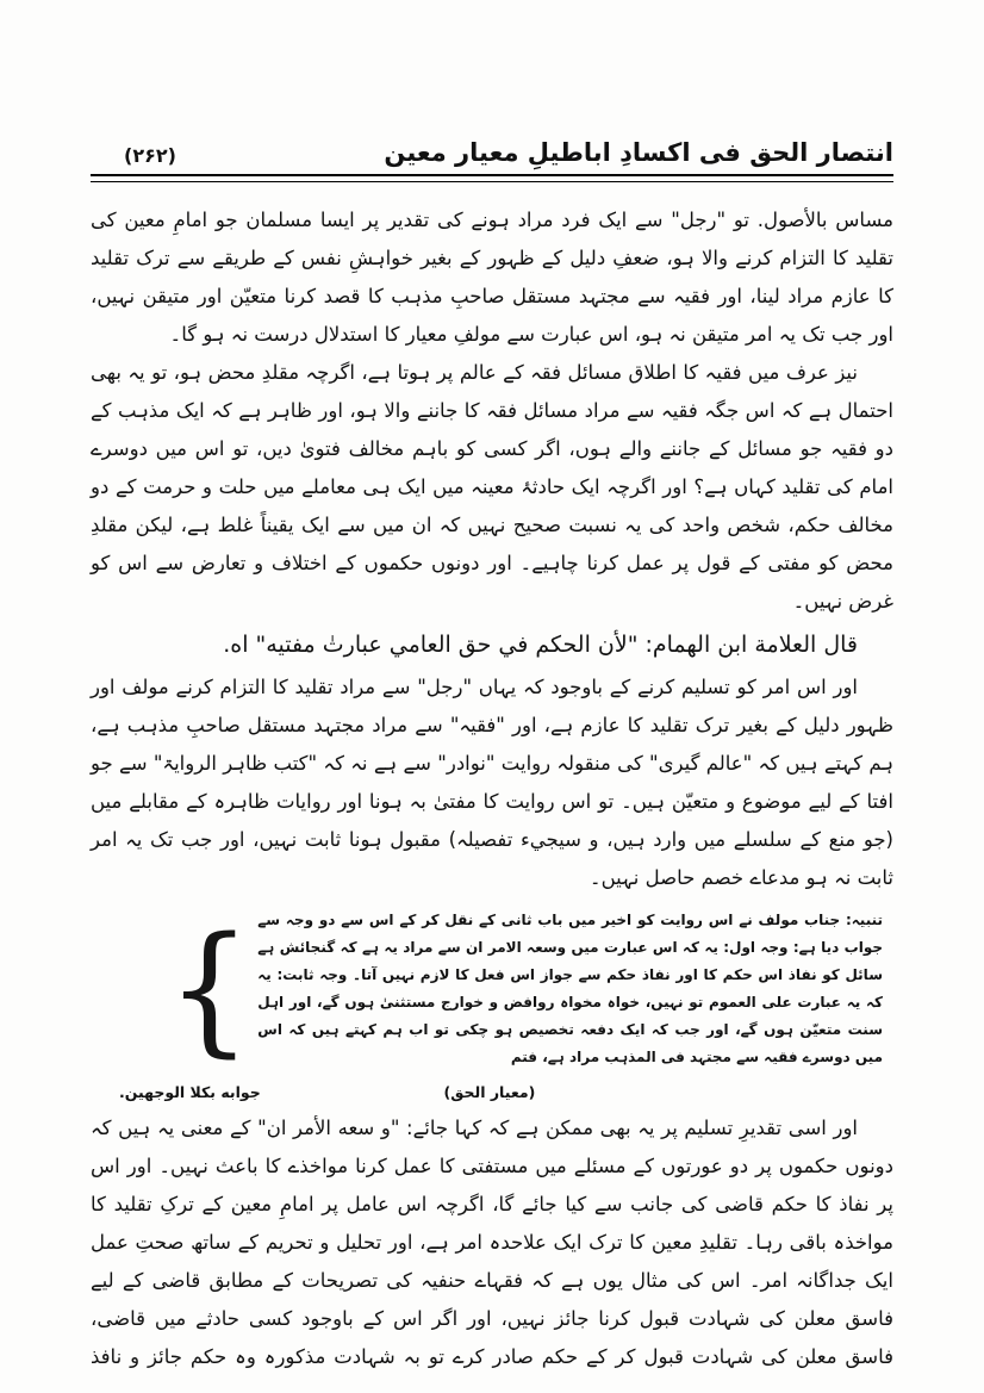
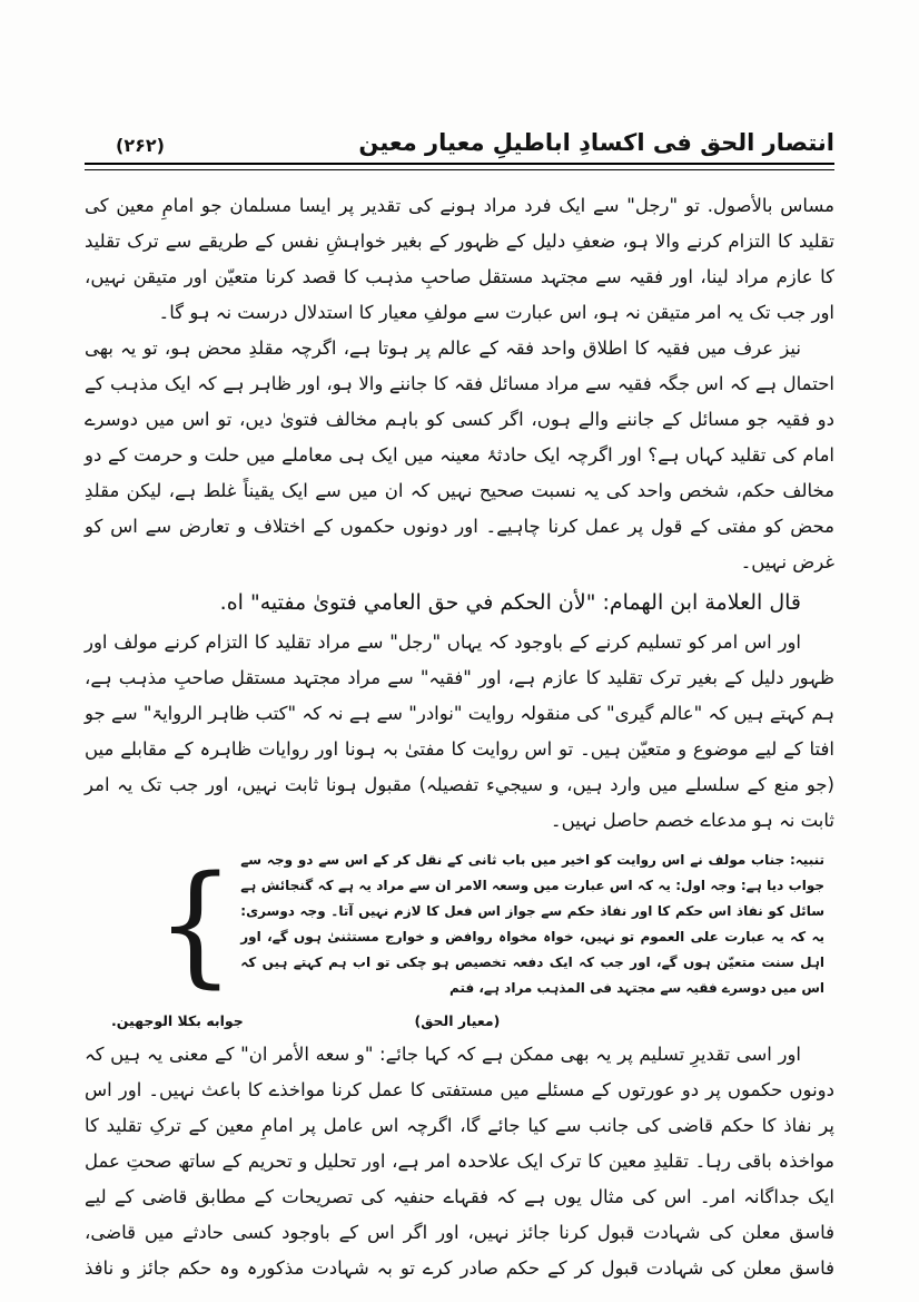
  انتصار الحق فی اکسادِ اباطیلِ معیار معین
  (۲۶۲)
  مساس بالأصول. تو "رجل" سے ایک فرد مراد ہونے کی تقدیر پر ایسا مسلمان جو امامِ معین کی تقلید کا التزام کرنے والا ہو، ضعفِ دلیل کے ظہور کے بغیر خواہشِ نفس کے طریقے سے ترک تقلید کا عازم مراد لینا، اور فقیہ سے مجتہد مستقل صاحبِ مذہب کا قصد کرنا متعیّن اور متیقن نہیں، اور جب تک یہ امر متیقن نہ ہو، اس عبارت سے مولفِ معیار کا استدلال درست نہ ہو گا۔
- نیز عرف میں فقیہ کا اطلاق مسائل فقہ کے عالم پر ہوتا ہے، اگرچہ مقلدِ محض ہو، تو یہ بھی احتمال ہے کہ اس جگہ فقیہ سے مراد مسائل فقہ کا جاننے والا ہو، اور ظاہر ہے کہ ایک مذہب کے دو فقیہ جو مسائل کے جاننے والے ہوں، اگر کسی کو باہم مخالف فتویٰ دیں، تو اس میں دوسرے امام کی تقلید کہاں ہے؟ اور اگرچہ ایک حادثۂ معینہ میں ایک ہی معاملے میں حلت و حرمت کے دو مخالف حکم، شخص واحد کی یہ نسبت صحیح نہیں کہ ان میں سے ایک یقیناً غلط ہے، لیکن مقلدِ محض کو مفتی کے قول پر عمل کرنا چاہیے۔ اور دونوں حکموں کے اختلاف و تعارض سے اس کو غرض نہیں۔
+ نیز عرف میں فقیہ کا اطلاق واحد فقہ کے عالم پر ہوتا ہے، اگرچہ مقلدِ محض ہو، تو یہ بھی احتمال ہے کہ اس جگہ فقیہ سے مراد مسائل فقہ کا جاننے والا ہو، اور ظاہر ہے کہ ایک مذہب کے دو فقیہ جو مسائل کے جاننے والے ہوں، اگر کسی کو باہم مخالف فتویٰ دیں، تو اس میں دوسرے امام کی تقلید کہاں ہے؟ اور اگرچہ ایک حادثۂ معینہ میں ایک ہی معاملے میں حلت و حرمت کے دو مخالف حکم، شخص واحد کی یہ نسبت صحیح نہیں کہ ان میں سے ایک یقیناً غلط ہے، لیکن مقلدِ محض کو مفتی کے قول پر عمل کرنا چاہیے۔ اور دونوں حکموں کے اختلاف و تعارض سے اس کو غرض نہیں۔
- قال العلامة ابن الهمام: "لأن الحكم في حق العامي عبارتٰ مفتيه" اه.
+ قال العلامة ابن الهمام: "لأن الحكم في حق العامي فتوىٰ مفتيه" اه.
  اور اس امر کو تسلیم کرنے کے باوجود کہ یہاں "رجل" سے مراد تقلید کا التزام کرنے مولف اور ظہور دلیل کے بغیر ترک تقلید کا عازم ہے، اور "فقیہ" سے مراد مجتہد مستقل صاحبِ مذہب ہے، ہم کہتے ہیں کہ "عالم گیری" کی منقولہ روایت "نوادر" سے ہے نہ کہ "کتب ظاہر الروایۃ" سے جو افتا کے لیے موضوع و متعیّن ہیں۔ تو اس روایت کا مفتیٰ بہ ہونا اور روایات ظاہرہ کے مقابلے میں (جو منع کے سلسلے میں وارد ہیں، و سیجيء تفصیلہ) مقبول ہونا ثابت نہیں، اور جب تک یہ امر ثابت نہ ہو مدعاے خصم حاصل نہیں۔
  {
- تنبیہ: جناب مولف نے اس روایت کو اخیر میں باب ثانی کے نقل کر کے اس سے دو وجہ سے جواب دیا ہے: وجہ اول: یہ کہ اس عبارت میں وسعہ الامر ان سے مراد یہ ہے کہ گنجائش ہے سائل کو نفاذ اس حکم کا اور نفاذ حکم سے جواز اس فعل کا لازم نہیں آتا۔ وجہ ثابت: یہ کہ یہ عبارت علی العموم تو نہیں، خواہ مخواہ روافض و خوارج مستثنیٰ ہوں گے، اور اہل سنت متعیّن ہوں گے، اور جب کہ ایک دفعہ تخصیص ہو چکی تو اب ہم کہتے ہیں کہ اس میں دوسرے فقیہ سے مجتہد فی المذہب مراد ہے، فتم
+ تنبیہ: جناب مولف نے اس روایت کو اخیر میں باب ثانی کے نقل کر کے اس سے دو وجہ سے جواب دیا ہے: وجہ اول: یہ کہ اس عبارت میں وسعہ الامر ان سے مراد یہ ہے کہ گنجائش ہے سائل کو نفاذ اس حکم کا اور نفاذ حکم سے جواز اس فعل کا لازم نہیں آتا۔ وجہ دوسری: یہ کہ یہ عبارت علی العموم تو نہیں، خواہ مخواہ روافض و خوارج مستثنیٰ ہوں گے، اور اہل سنت متعیّن ہوں گے، اور جب کہ ایک دفعہ تخصیص ہو چکی تو اب ہم کہتے ہیں کہ اس میں دوسرے فقیہ سے مجتہد فی المذہب مراد ہے، فتم
  جوابه بكلا الوجهين.
  (معیار الحق)
  اور اسی تقدیرِ تسلیم پر یہ بھی ممکن ہے کہ کہا جائے: "و سعه الأمر ان" کے معنی یہ ہیں کہ دونوں حکموں پر دو عورتوں کے مسئلے میں مستفتی کا عمل کرنا مواخذے کا باعث نہیں۔ اور اس پر نفاذ کا حکم قاضی کی جانب سے کیا جائے گا، اگرچہ اس عامل پر امامِ معین کے ترکِ تقلید کا مواخذہ باقی رہا۔ تقلیدِ معین کا ترک ایک علاحدہ امر ہے، اور تحلیل و تحریم کے ساتھ صحتِ عمل ایک جداگانہ امر۔ اس کی مثال یوں ہے کہ فقہاے حنفیہ کی تصریحات کے مطابق قاضی کے لیے فاسق معلن کی شہادت قبول کرنا جائز نہیں، اور اگر اس کے باوجود کسی حادثے میں قاضی، فاسق معلن کی شہادت قبول کر کے حکم صادر کرے تو بہ شہادت مذکورہ وہ حکم جائز و نافذ
